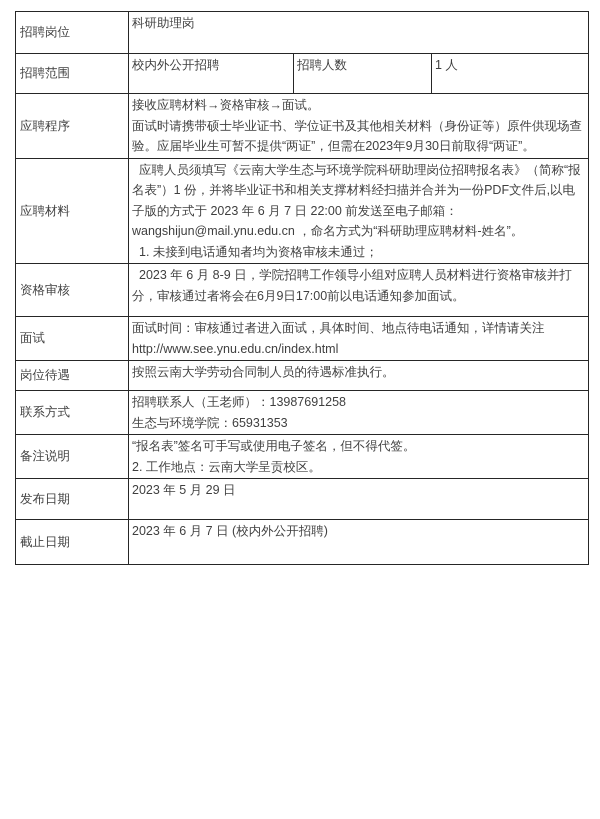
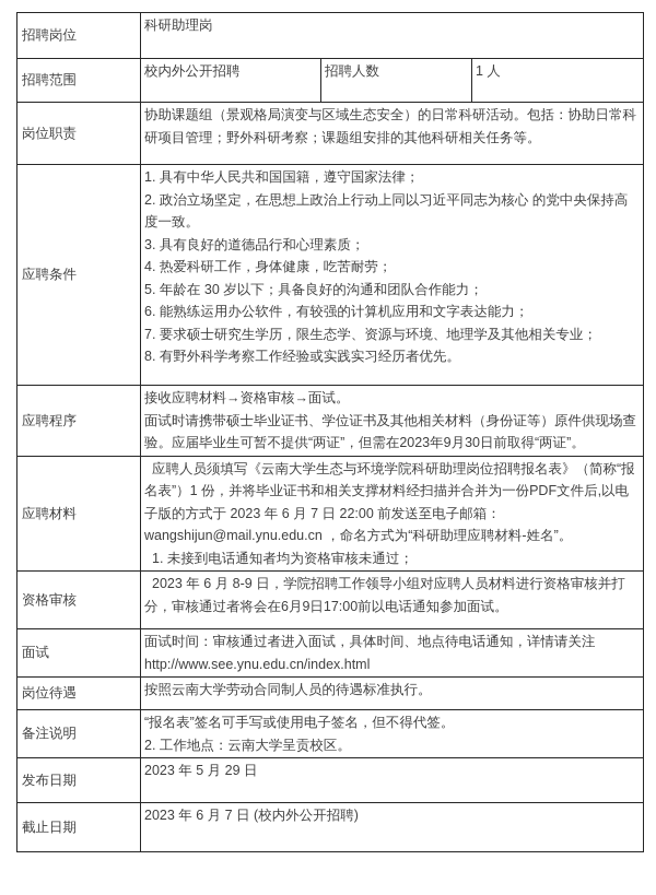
  招聘岗位	科研助理岗
  招聘范围	校内外公开招聘	招聘人数	1 人
+ 岗位职责	协助课题组（景观格局演变与区域生态安全）的日常科研活动。包括：协助日常科研项目管理；野外科研考察；课题组安排的其他科研相关任务等。
+ 应聘条件	1. 具有中华人民共和国国籍，遵守国家法律； 2. 政治立场坚定，在思想上政治上行动上同以习近平同志为核心 的党中央保持高度一致。 3. 具有良好的道德品行和心理素质； 4. 热爱科研工作，身体健康，吃苦耐劳； 5. 年龄在 30 岁以下；具备良好的沟通和团队合作能力； 6. 能熟练运用办公软件，有较强的计算机应用和文字表达能力； 7. 要求硕士研究生学历，限生态学、资源与环境、地理学及其他相关专业； 8. 有野外科学考察工作经验或实践实习经历者优先。
  应聘程序	接收应聘材料→资格审核→面试。 面试时请携带硕士毕业证书、学位证书及其他相关材料（身份证等）原件供现场查验。应届毕业生可暂不提供“两证”，但需在2023年9月30日前取得“两证”。
  应聘材料	应聘人员须填写《云南大学生态与环境学院科研助理岗位招聘报名表》（简称“报名表”）1 份，并将毕业证书和相关支撑材料经扫描并合并为一份PDF文件后,以电子版的方式于 2023 年 6 月 7 日 22:00 前发送至电子邮箱： wangshijun@mail.ynu.edu.cn ，命名方式为“科研助理应聘材料-姓名”。 1. 未接到电话通知者均为资格审核未通过；
  资格审核	2023 年 6 月 8-9 日，学院招聘工作领导小组对应聘人员材料进行资格审核并打分，审核通过者将会在6月9日17:00前以电话通知参加面试。
  面试	面试时间：审核通过者进入面试，具体时间、地点待电话通知，详情请关注 http://www.see.ynu.edu.cn/index.html
  岗位待遇	按照云南大学劳动合同制人员的待遇标准执行。
- 联系方式	招聘联系人（王老师）：13987691258 生态与环境学院：65931353
  备注说明	“报名表”签名可手写或使用电子签名，但不得代签。 2. 工作地点：云南大学呈贡校区。
  发布日期	2023 年 5 月 29 日
  截止日期	2023 年 6 月 7 日 (校内外公开招聘)
